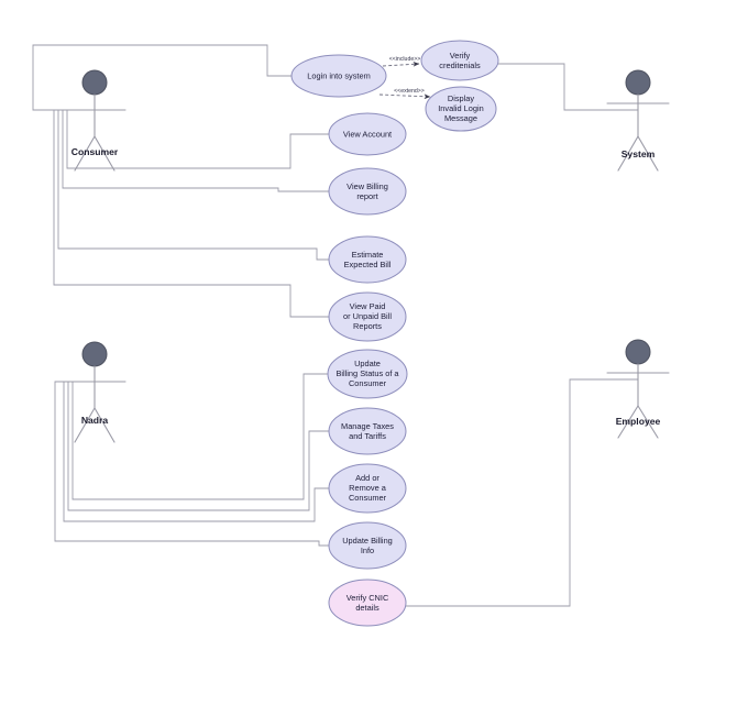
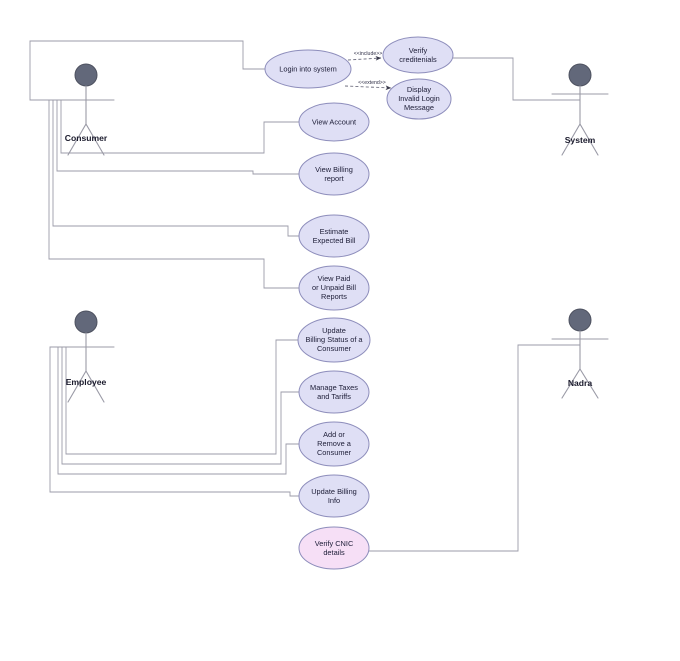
  Login into system
  Verify
  creditenials
  Display
  Invalid Login
  Message
  View Account
  View Billing
  report
  Estimate
  Expected Bill
  View Paid
  or Unpaid Bill
  Reports
  Update
  Billing Status of a
  Consumer
  Manage Taxes
  and Tariffs
  Add or
  Remove a
  Consumer
  Update Billing
  Info
  Verify CNIC
  details
  Consumer
- Nadra
+ Employee
  System
- Employee
+ Nadra
